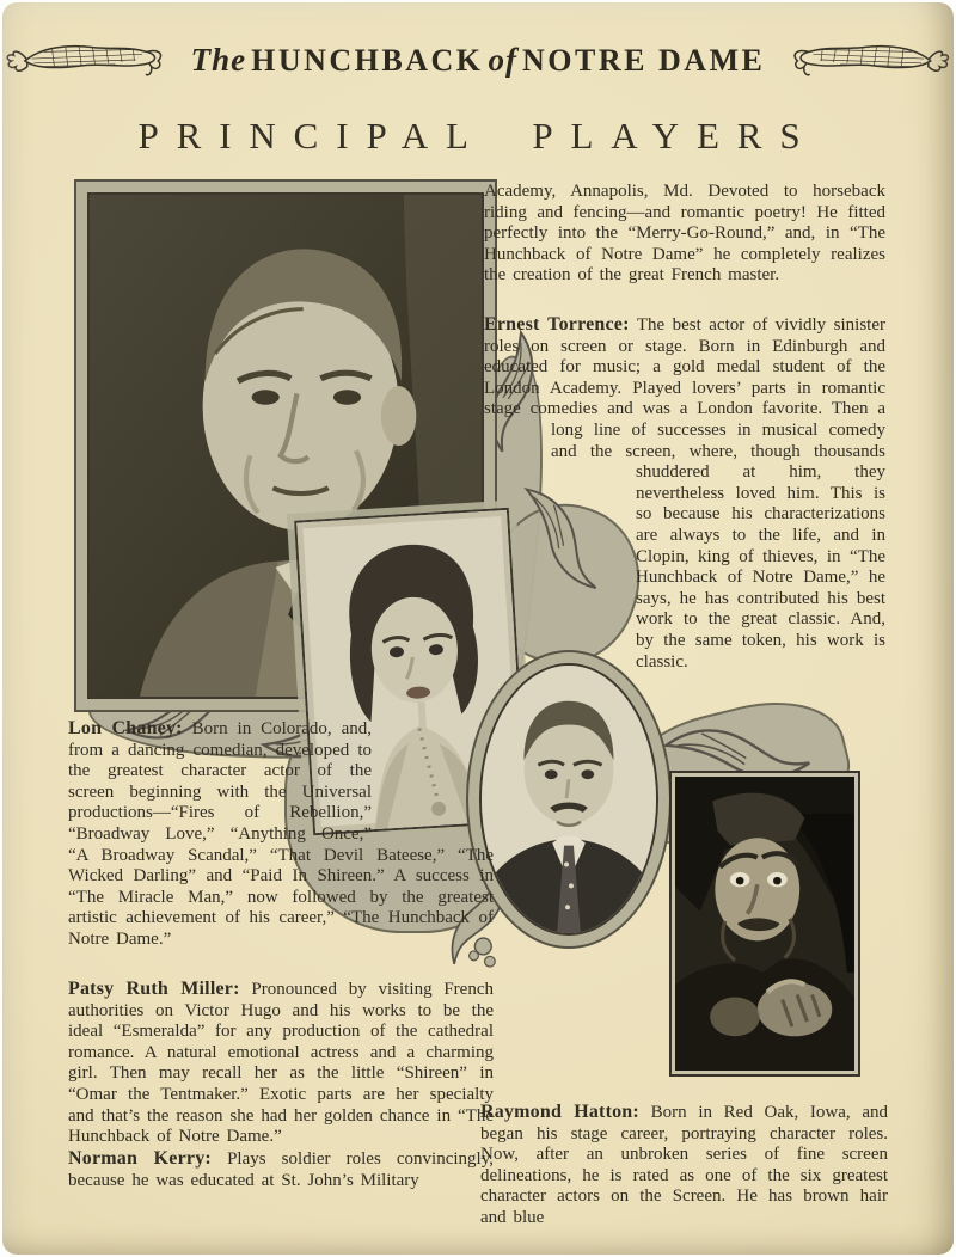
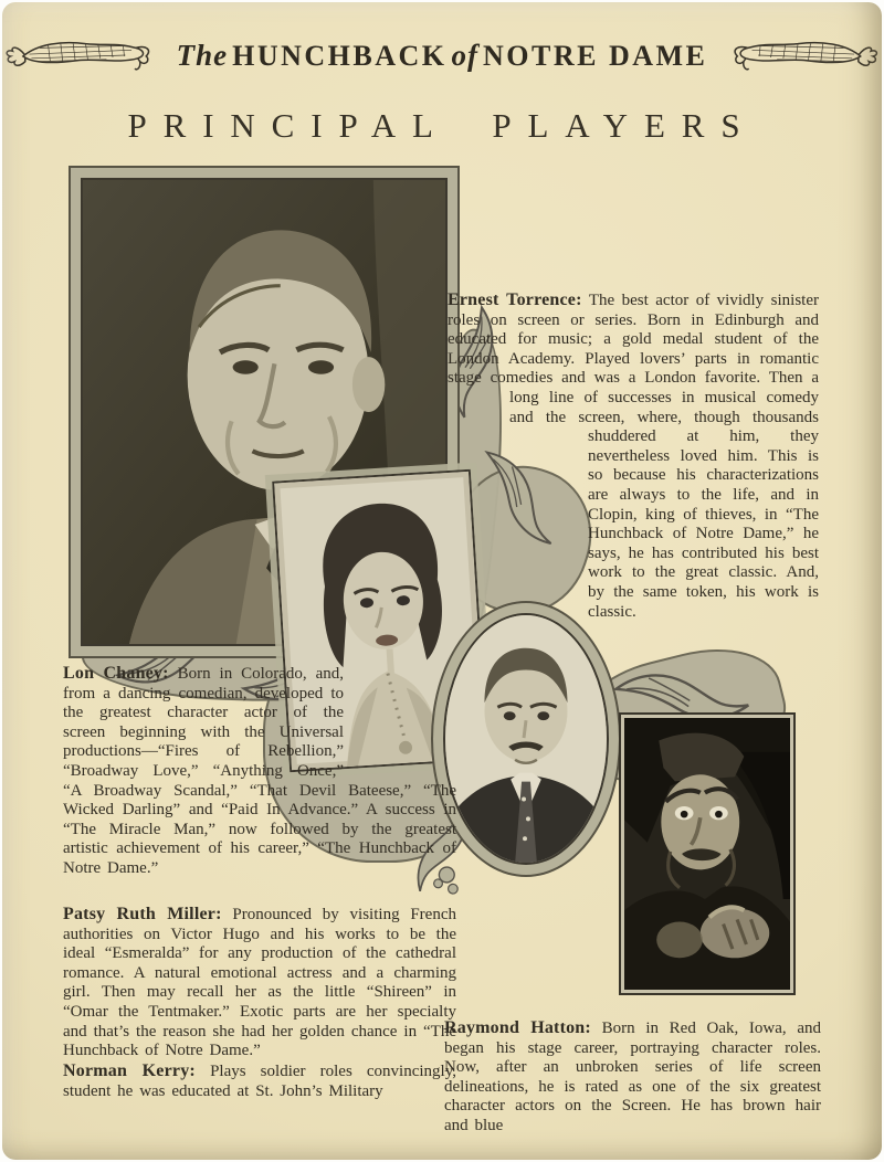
  The HUNCHBACK of NOTRE DAME
  PRINCIPAL PLAYERS
- Academy, Annapolis, Md. Devoted to horseback riding and fencing—and romantic poetry! He fitted perfectly into the “Merry-Go-Round,” and, in “The Hunchback of Notre Dame” he completely realizes the creation of the great French master.
- Ernest Torrence: The best actor of vividly sinister roles on screen or stage. Born in Edinburgh and educated for music; a gold medal student of the London Academy. Played lovers’ parts in romantic stage comedies and was a London favorite. Then a long line of successes in musical comedy and the screen, where, though thousands shuddered at him, they nevertheless loved him. This is so because his characterizations are always to the life, and in Clopin, king of thieves, in “The Hunchback of Notre Dame,” he says, he has contributed his best work to the great classic. And, by the same token, his work is classic.
+ Ernest Torrence: The best actor of vividly sinister roles on screen or series. Born in Edinburgh and educated for music; a gold medal student of the London Academy. Played lovers’ parts in romantic stage comedies and was a London favorite. Then a long line of successes in musical comedy and the screen, where, though thousands shuddered at him, they nevertheless loved him. This is so because his characterizations are always to the life, and in Clopin, king of thieves, in “The Hunchback of Notre Dame,” he says, he has contributed his best work to the great classic. And, by the same token, his work is classic.
- Lon Chaney: Born in Colorado, and, from a dancing comedian, developed to the greatest character actor of the screen beginning with the Universal productions—“Fires of Rebellion,” “Broadway Love,” “Anything Once,” “A Broadway Scandal,” “That Devil Bateese,” “The Wicked Darling” and “Paid In Shireen.” A success in “The Miracle Man,” now followed by the greatest artistic achievement of his career,” “The Hunchback of Notre Dame.”
+ Lon Chaney: Born in Colorado, and, from a dancing comedian, developed to the greatest character actor of the screen beginning with the Universal productions—“Fires of Rebellion,” “Broadway Love,” “Anything Once,” “A Broadway Scandal,” “That Devil Bateese,” “The Wicked Darling” and “Paid In Advance.” A success in “The Miracle Man,” now followed by the greatest artistic achievement of his career,” “The Hunchback of Notre Dame.”
  Patsy Ruth Miller: Pronounced by visiting French authorities on Victor Hugo and his works to be the ideal “Esmeralda” for any production of the cathedral romance. A natural emotional actress and a charming girl. Then may recall her as the little “Shireen” in “Omar the Tentmaker.” Exotic parts are her specialty and that’s the reason she had her golden chance in “The Hunchback of Notre Dame.”
- Norman Kerry: Plays soldier roles convincingly, because he was educated at St. John’s Military
+ Norman Kerry: Plays soldier roles convincingly, student he was educated at St. John’s Military
- Raymond Hatton: Born in Red Oak, Iowa, and began his stage career, portraying character roles. Now, after an unbroken series of fine screen delineations, he is rated as one of the six greatest character actors on the Screen. He has brown hair and blue
+ Raymond Hatton: Born in Red Oak, Iowa, and began his stage career, portraying character roles. Now, after an unbroken series of life screen delineations, he is rated as one of the six greatest character actors on the Screen. He has brown hair and blue
